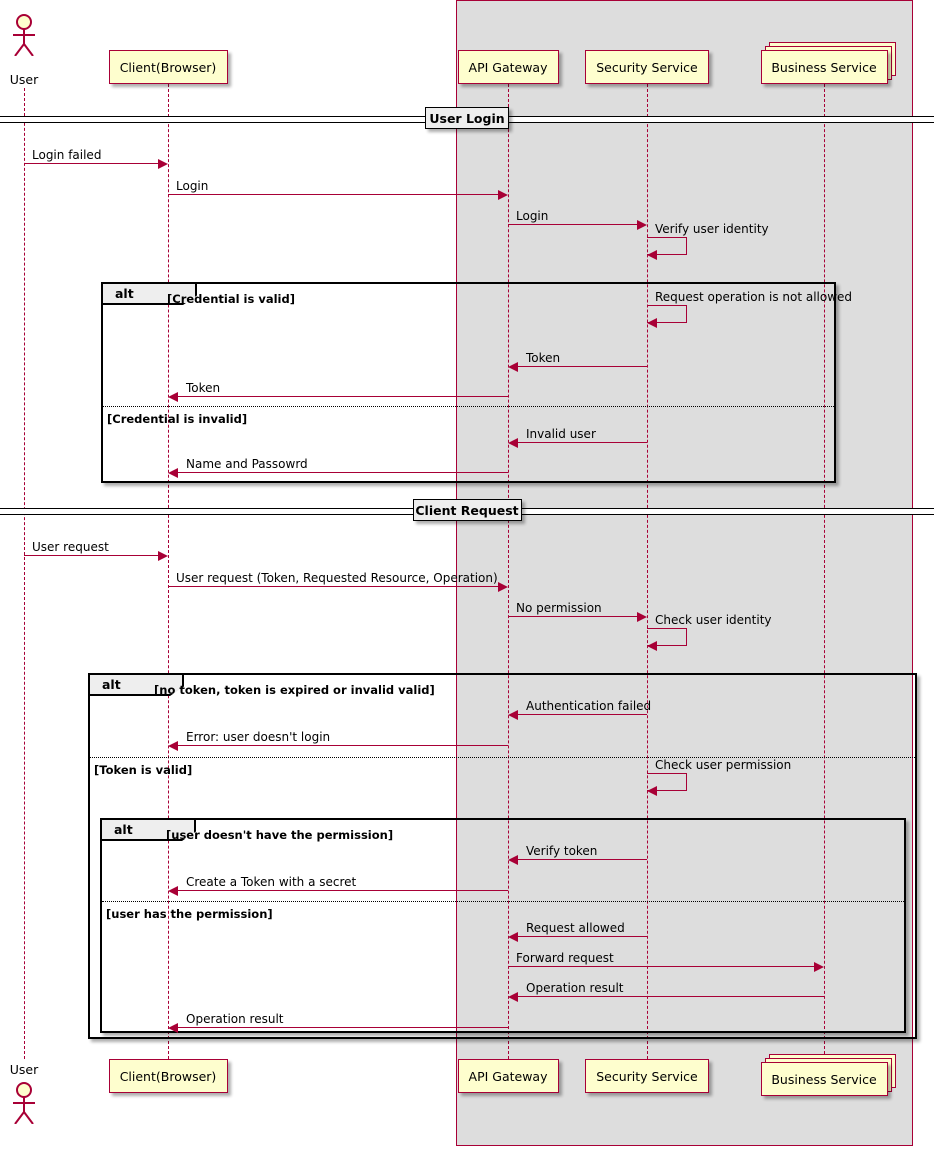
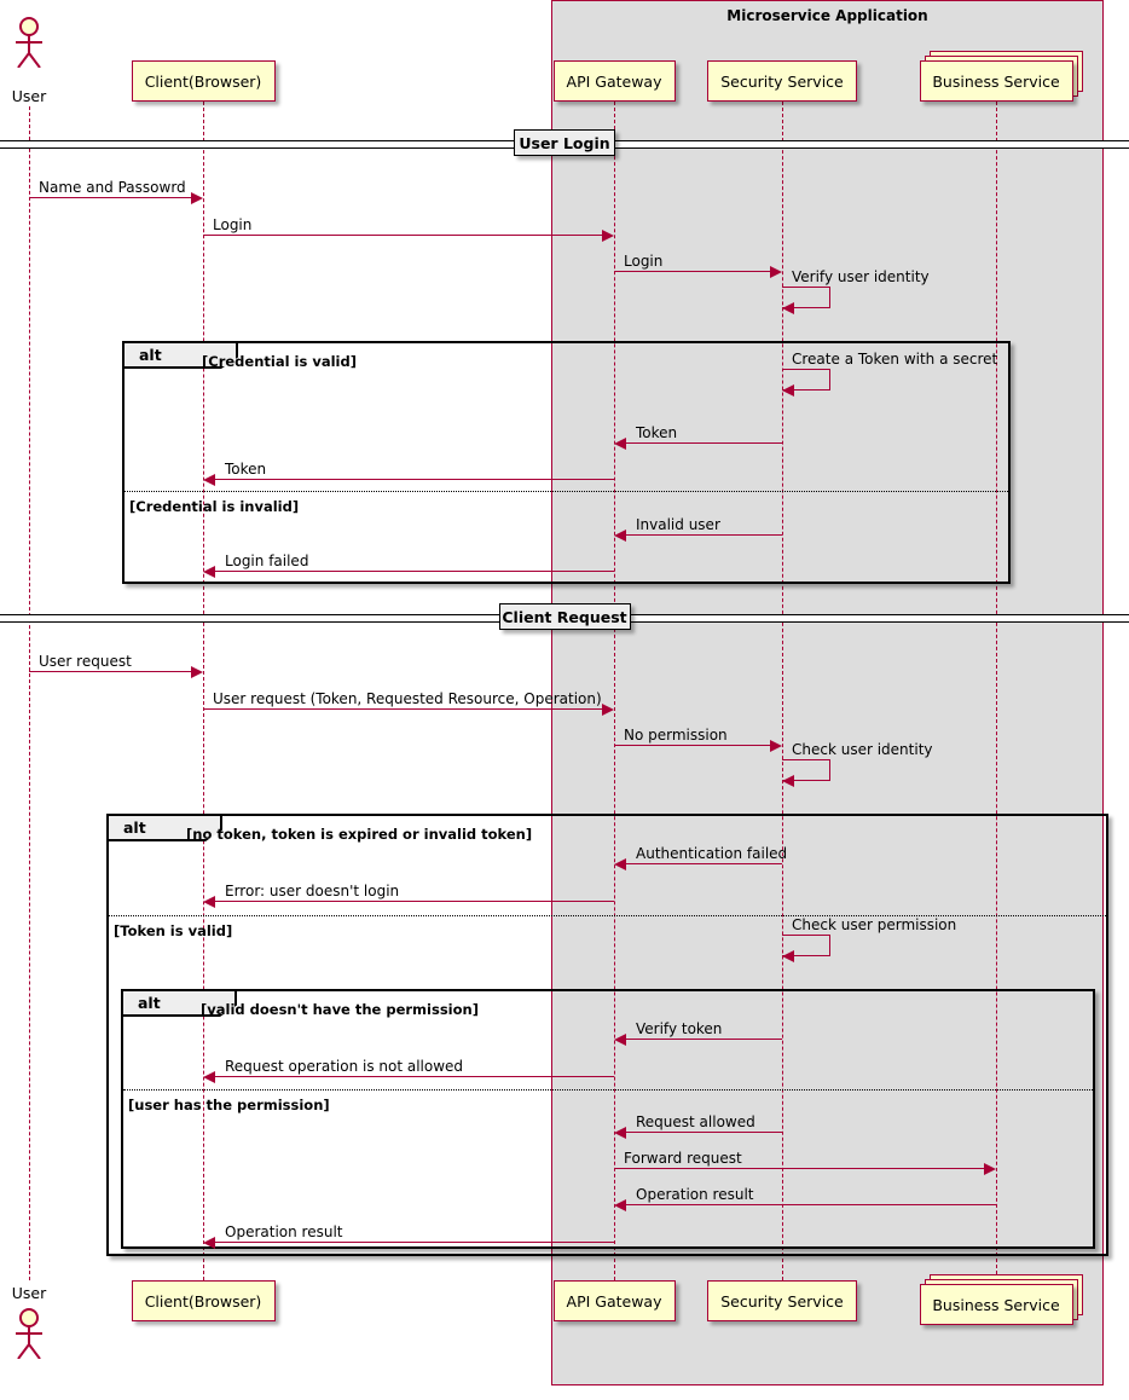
+ Microservice Application
  User
  User
  Client(Browser)
  Client(Browser)
  API Gateway
  API Gateway
  Security Service
  Security Service
  Business Service
  Business Service
  User Login
  Client Request
  alt
  [Credential is valid]
  [Credential is invalid]
  alt
- [no token, token is expired or invalid valid]
+ [no token, token is expired or invalid token]
  [Token is valid]
  alt
- [user doesn't have the permission]
+ [valid doesn't have the permission]
  [user has the permission]
- Login failed
+ Name and Passowrd
  Login
  Login
  Verify user identity
- Request operation is not allowed
+ Create a Token with a secret
  Token
  Token
  Invalid user
- Name and Passowrd
+ Login failed
  User request
  User request (Token, Requested Resource, Operation)
  No permission
  Check user identity
  Authentication failed
  Error: user doesn't login
  Check user permission
  Verify token
- Create a Token with a secret
+ Request operation is not allowed
  Request allowed
  Forward request
  Operation result
  Operation result
